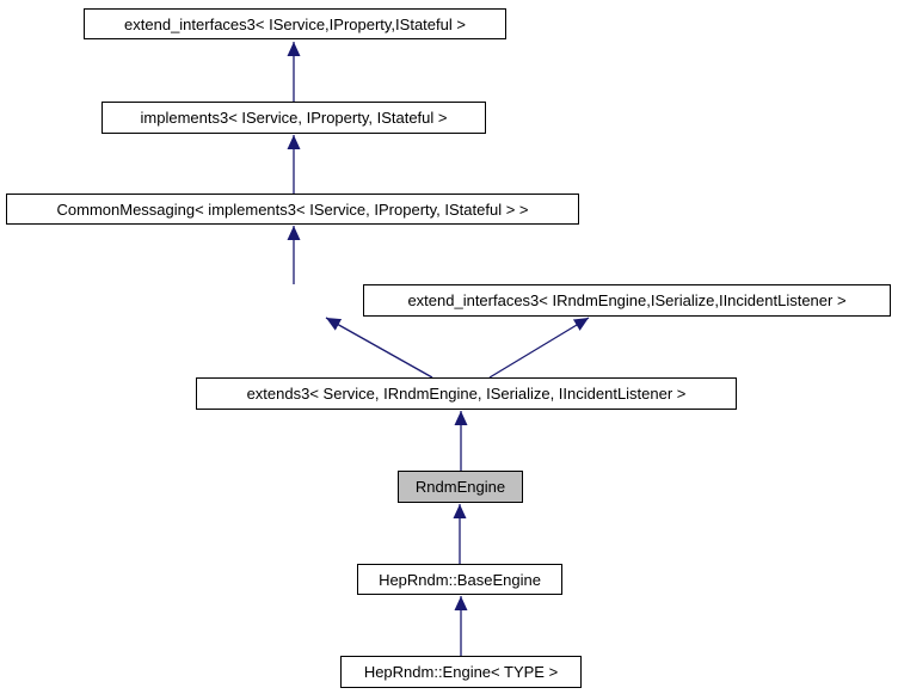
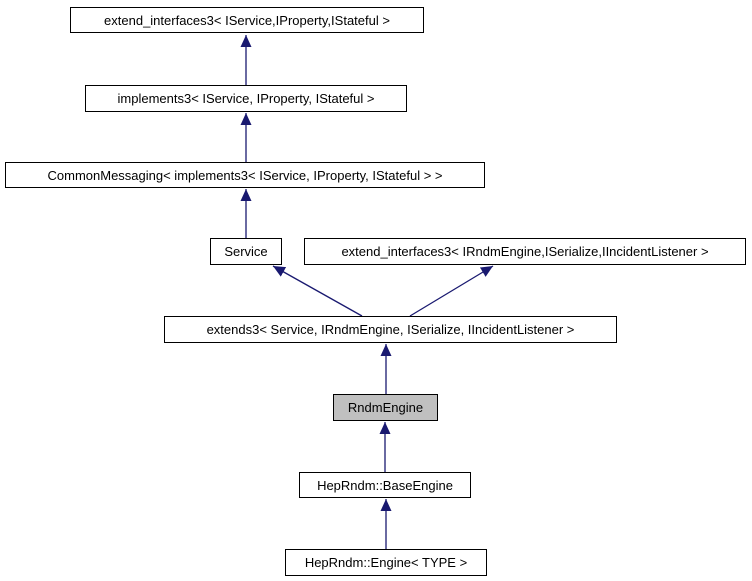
  extend_interfaces3< IService,IProperty,IStateful >
  implements3< IService, IProperty, IStateful >
  CommonMessaging< implements3< IService, IProperty, IStateful > >
+ Service
  extend_interfaces3< IRndmEngine,ISerialize,IIncidentListener >
  extends3< Service, IRndmEngine, ISerialize, IIncidentListener >
  RndmEngine
  HepRndm::BaseEngine
  HepRndm::Engine< TYPE >
